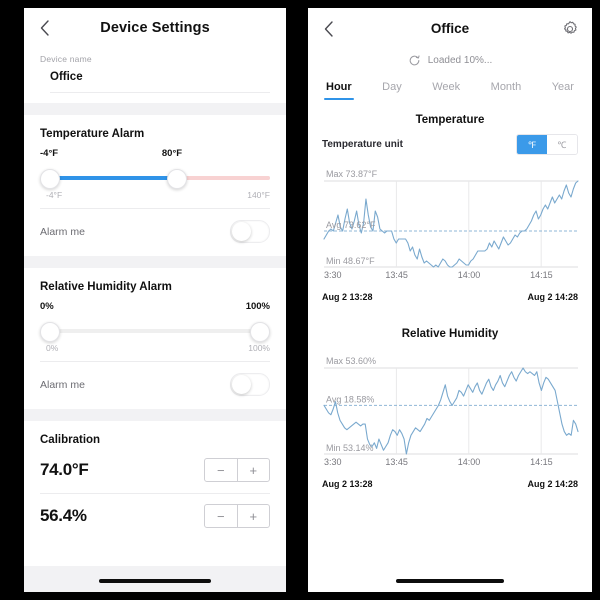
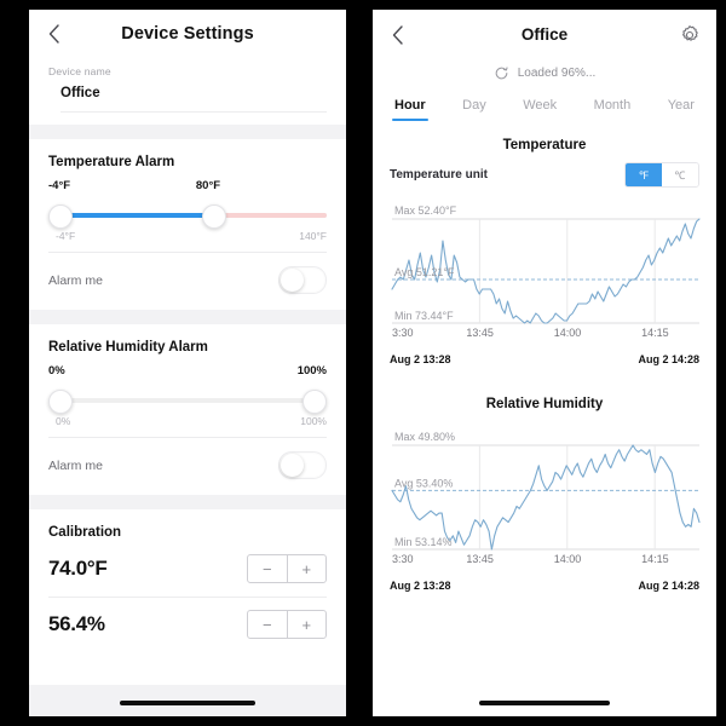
  Device Settings
  Device name
  Office
  Temperature Alarm
  -4°F
  80°F
  -4°F
  140°F
  Alarm me
  Relative Humidity Alarm
  0%
  100%
  0%
  100%
  Alarm me
  Calibration
  74.0°F
  −
  +
  56.4%
  −
  +
  Office
- Loaded 10%...
+ Loaded 96%...
  Hour
  Day
  Week
  Month
  Year
  Temperature
  Temperature unit
  ℉
  ℃
- Max 73.87°F
+ Max 52.40°F
- Avg 73.62°F
+ Avg 51.21°F
- Min 48.67°F
+ Min 73.44°F
  3:30
  13:45
  14:00
  14:15
  Aug 2 13:28
  Aug 2 14:28
  Relative Humidity
- Max 53.60%
+ Max 49.80%
- Avg 18.58%
+ Avg 53.40%
  Min 53.14%
  3:30
  13:45
  14:00
  14:15
  Aug 2 13:28
  Aug 2 14:28
